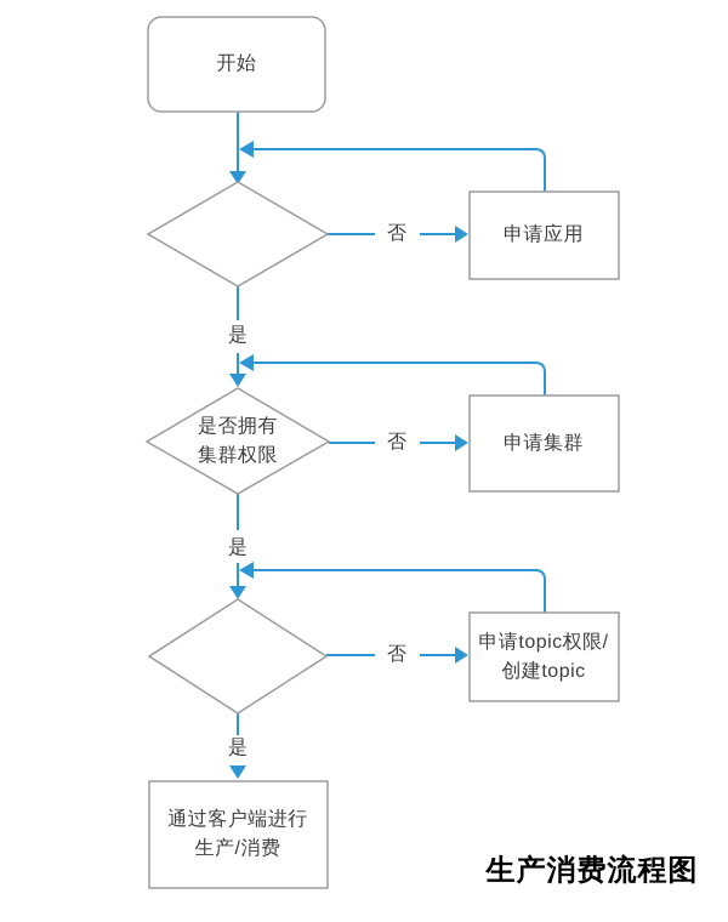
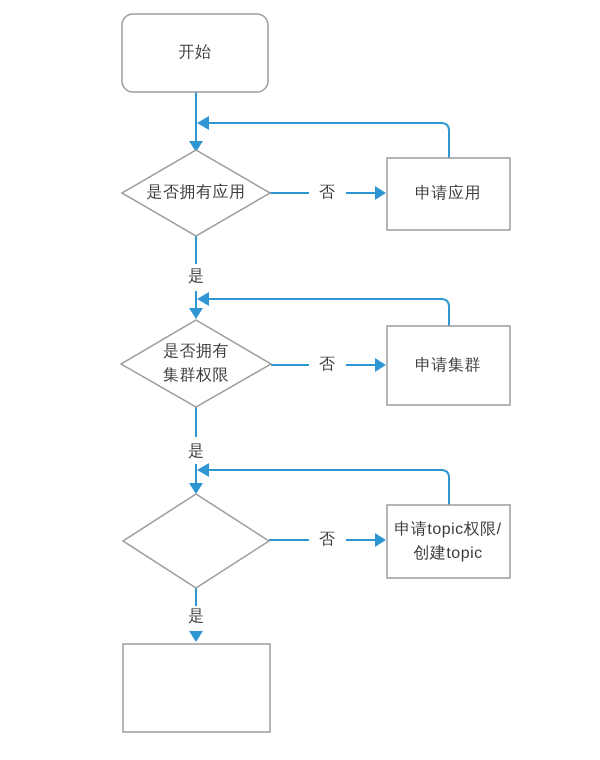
  开始
+ 是否拥有应用
  申请应用
  是否拥有
  集群权限
  申请集群
  申请topic权限/
  创建topic
- 通过客户端进行
- 生产/消费
  否
  是
  否
  是
  否
  是
- 生产消费流程图
